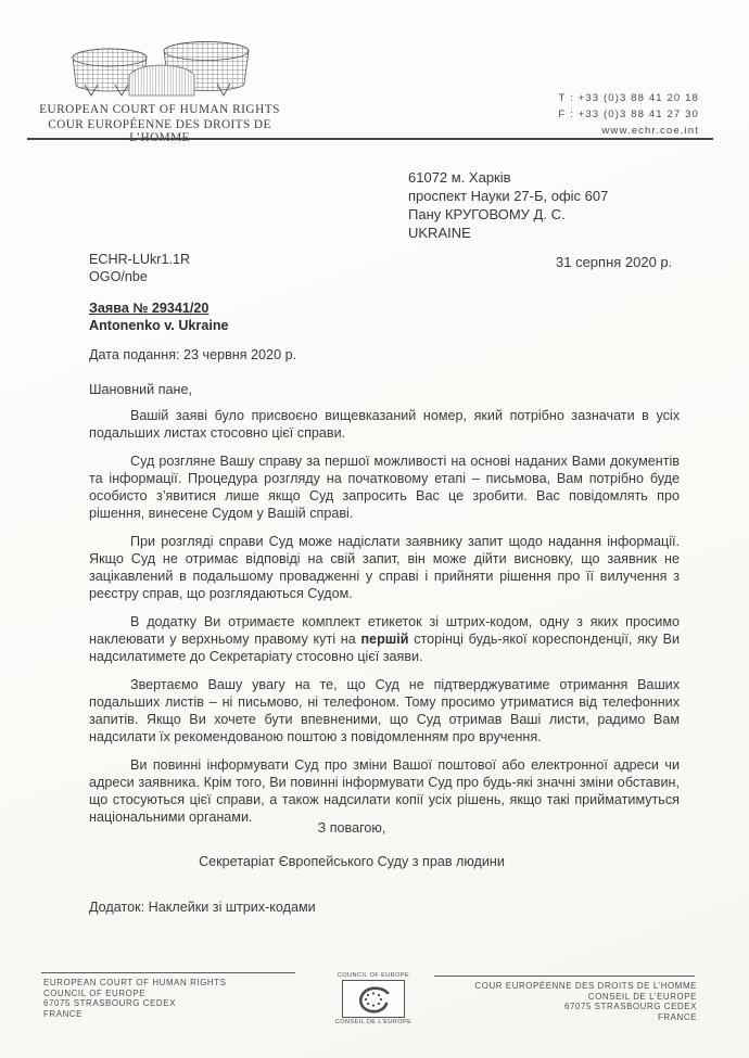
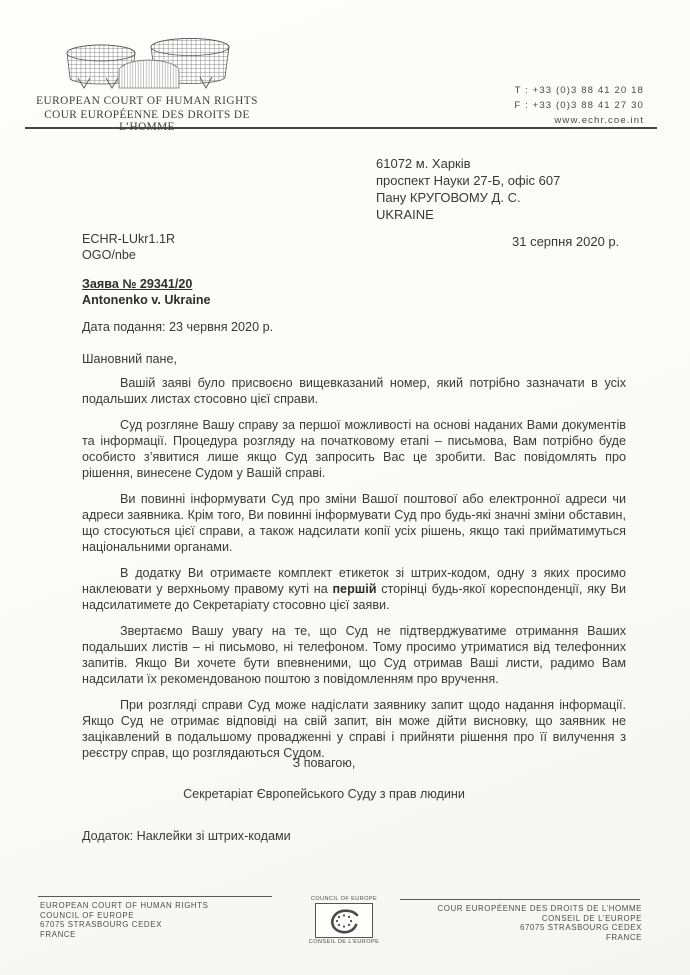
  EUROPEAN COURT OF HUMAN RIGHTS
  COUR EUROPÉENNE DES DROITS DE
  T : +33 (0)3 88 41 20 18
  F : +33 (0)3 88 41 27 30
  www.echr.coe.int
  61072 м. Харків
  проспект Науки 27-Б, офіс 607
  Пану КРУГОВОМУ Д. С.
  UKRAINE
  31 серпня 2020 р.
  ECHR-LUkr1.1R
  OGO/nbe
  Заява № 29341/20
  Antonenko v. Ukraine
  Дата подання: 23 червня 2020 р.
  Шановний пане,
  Вашій заяві було присвоєно вищевказаний номер, який потрібно зазначати в усіх подальших листах стосовно цієї справи.
  Суд розгляне Вашу справу за першої можливості на основі наданих Вами документів та інформації. Процедура розгляду на початковому етапі – письмова, Вам потрібно буде особисто з’явитися лише якщо Суд запросить Вас це зробити. Вас повідомлять про рішення, винесене Судом у Вашій справі.
- При розгляді справи Суд може надіслати заявнику запит щодо надання інформації. Якщо Суд не отримає відповіді на свій запит, він може дійти висновку, що заявник не зацікавлений в подальшому провадженні у справі і прийняти рішення про її вилучення з реєстру справ, що розглядаються Судом.
+ Ви повинні інформувати Суд про зміни Вашої поштової або електронної адреси чи адреси заявника. Крім того, Ви повинні інформувати Суд про будь-які значні зміни обставин, що стосуються цієї справи, а також надсилати копії усіх рішень, якщо такі прийматимуться національними органами.
  В додатку Ви отримаєте комплект етикеток зі штрих-кодом, одну з яких просимо наклеювати у верхньому правому куті на першій сторінці будь-якої кореспонденції, яку Ви надсилатимете до Секретаріату стосовно цієї заяви.
  Звертаємо Вашу увагу на те, що Суд не підтверджуватиме отримання Ваших подальших листів – ні письмово, ні телефоном. Тому просимо утриматися від телефонних запитів. Якщо Ви хочете бути впевненими, що Суд отримав Ваші листи, радимо Вам надсилати їх рекомендованою поштою з повідомленням про вручення.
- Ви повинні інформувати Суд про зміни Вашої поштової або електронної адреси чи адреси заявника. Крім того, Ви повинні інформувати Суд про будь-які значні зміни обставин, що стосуються цієї справи, а також надсилати копії усіх рішень, якщо такі прийматимуться національними органами.
+ При розгляді справи Суд може надіслати заявнику запит щодо надання інформації. Якщо Суд не отримає відповіді на свій запит, він може дійти висновку, що заявник не зацікавлений в подальшому провадженні у справі і прийняти рішення про її вилучення з реєстру справ, що розглядаються Судом.
  З повагою,
  Секретаріат Європейського Суду з прав людини
  Додаток: Наклейки зі штрих-кодами
  EUROPEAN COURT OF HUMAN RIGHTS
  COUNCIL OF EUROPE
  67075 STRASBOURG CEDEX
  FRANCE
  COUR EUROPÉENNE DES DROITS DE L’HOMME
  CONSEIL DE L’EUROPE
  67075 STRASBOURG CEDEX
  FRANCE
